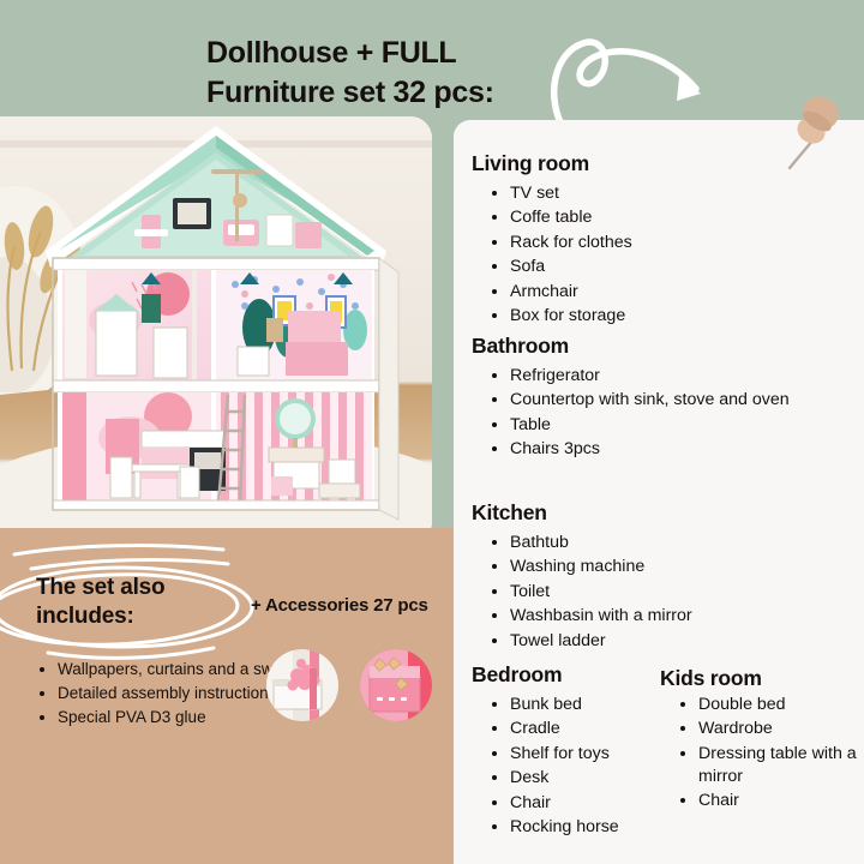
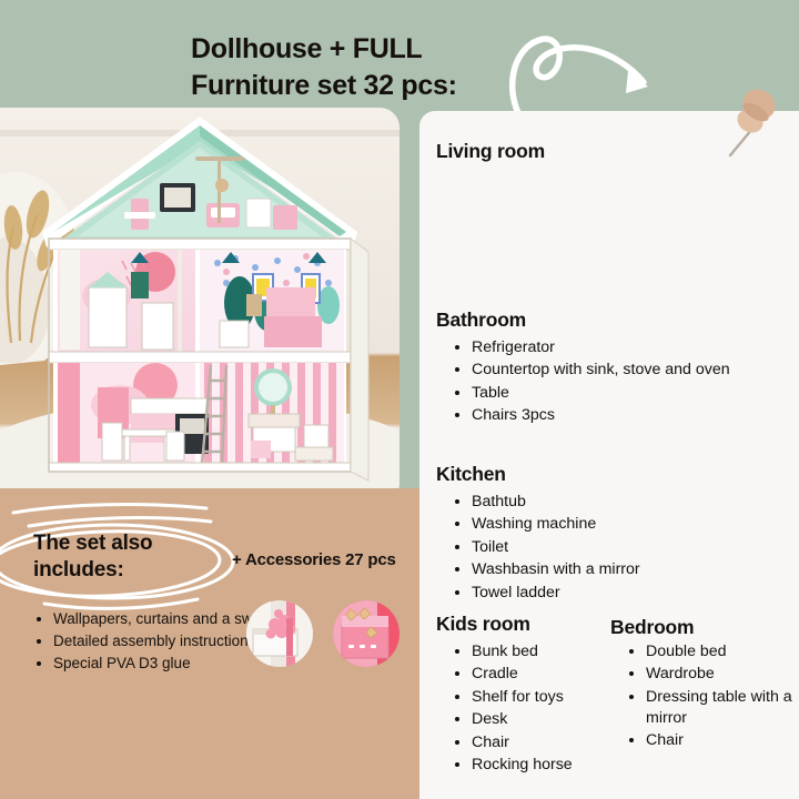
  Dollhouse + FULL
  Furniture set 32 pcs:
  The set also
  includes:
  Wallpapers, curtains and a sw
  Detailed assembly instruction
  Special PVA D3 glue
  + Accessories 27 pcs
  Living room
- TV set
- Coffe table
- Rack for clothes
- Sofa
- Armchair
- Box for storage
  Bathroom
  Refrigerator
  Countertop with sink, stove and oven
  Table
  Chairs 3pcs
  Kitchen
  Bathtub
  Washing machine
  Toilet
  Washbasin with a mirror
  Towel ladder
- Bedroom
+ Kids room
  Bunk bed
  Cradle
  Shelf for toys
  Desk
  Chair
  Rocking horse
- Kids room
+ Bedroom
  Double bed
  Wardrobe
  Dressing table with a mirror
  Chair
